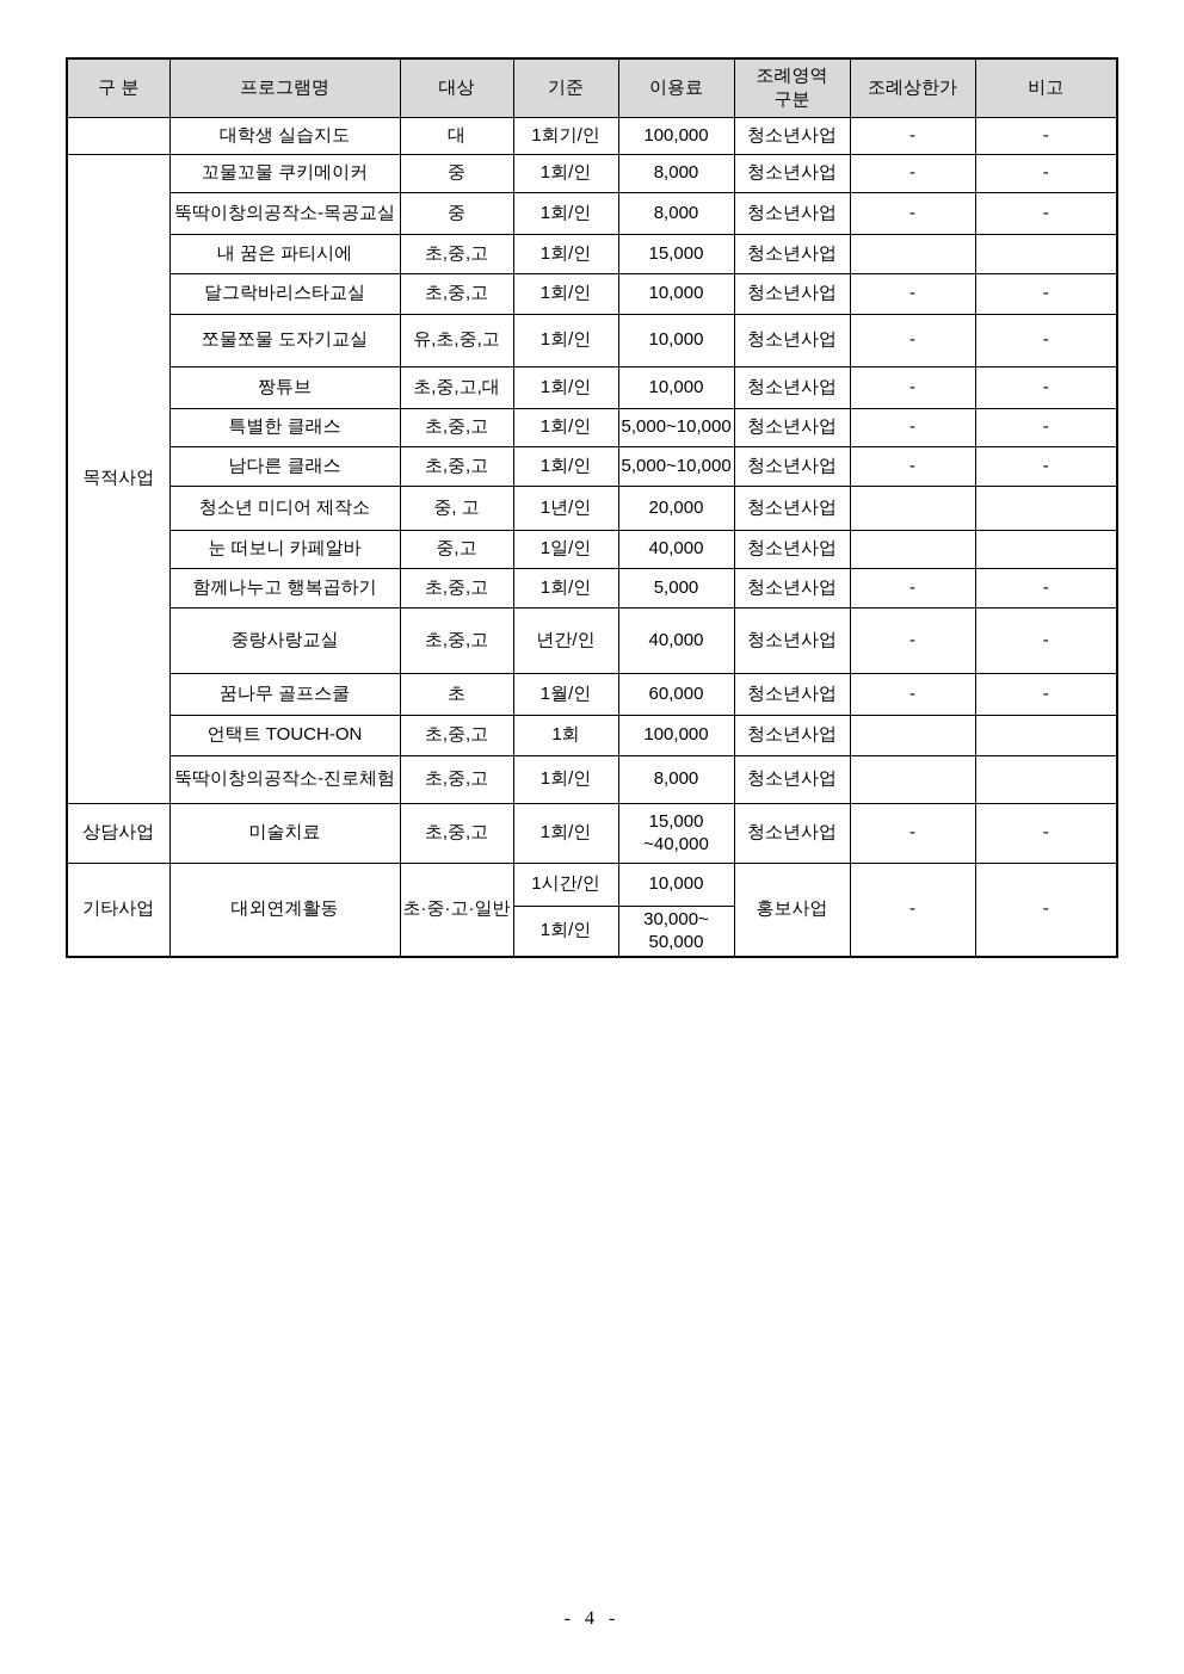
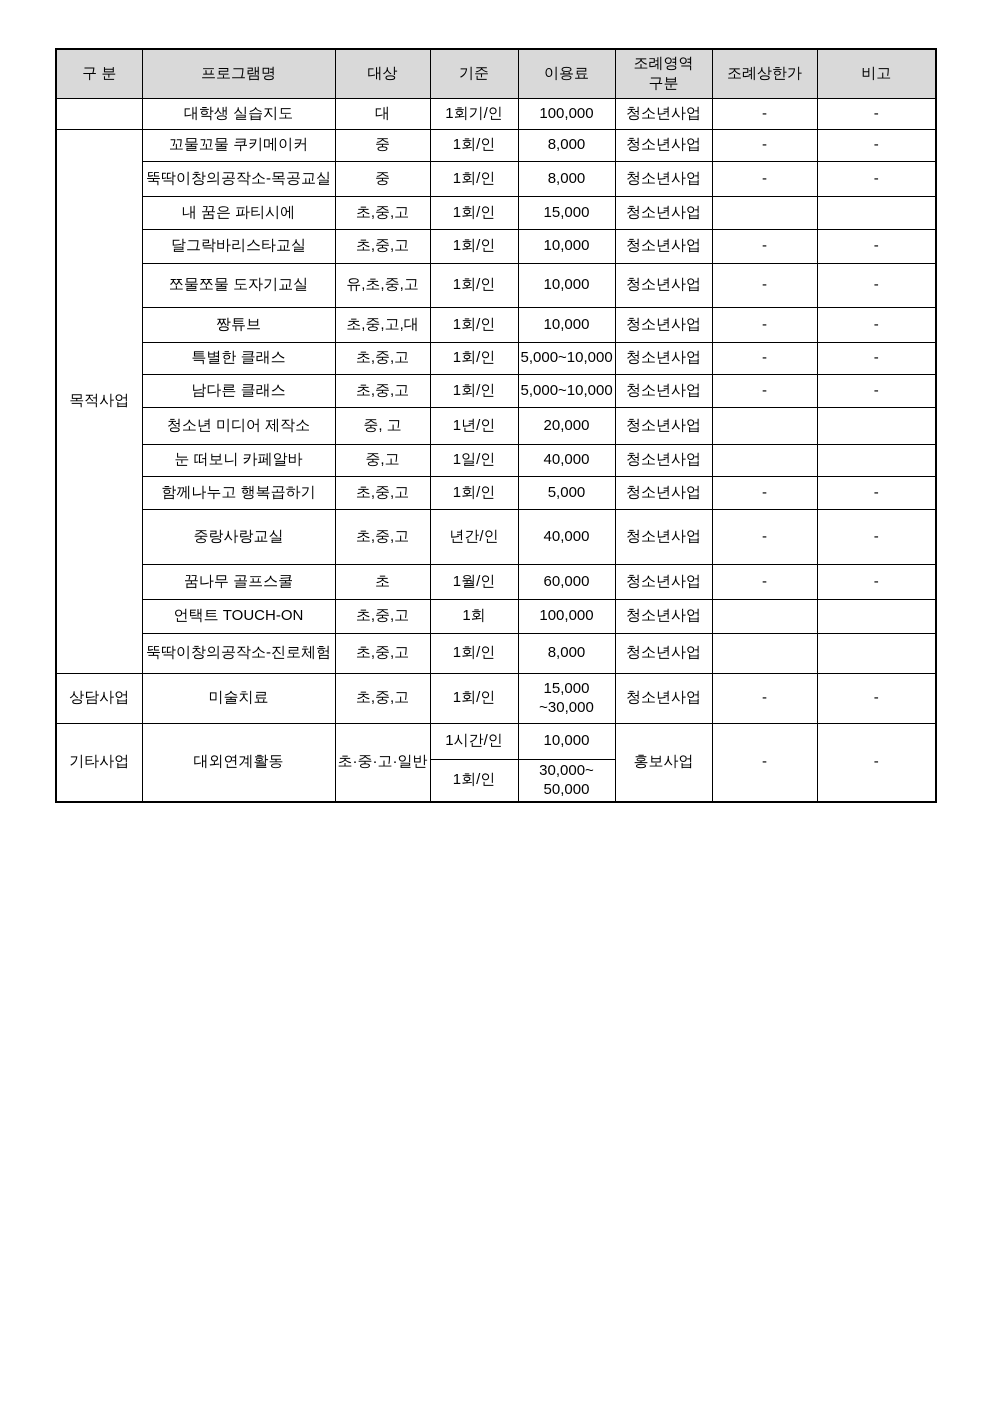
  구 분	프로그램명	대상	기준	이용료	조례영역 구분	조례상한가	비고
  	대학생 실습지도	대	1회기/인	100,000	청소년사업	-	-
  목적사업	꼬물꼬물 쿠키메이커	중	1회/인	8,000	청소년사업	-	-
  뚝딱이창의공작소-목공교실	중	1회/인	8,000	청소년사업	-	-
  내 꿈은 파티시에	초,중,고	1회/인	15,000	청소년사업
  달그락바리스타교실	초,중,고	1회/인	10,000	청소년사업	-	-
  쪼물쪼물 도자기교실	유,초,중,고	1회/인	10,000	청소년사업	-	-
  짱튜브	초,중,고,대	1회/인	10,000	청소년사업	-	-
  특별한 클래스	초,중,고	1회/인	5,000~10,000	청소년사업	-	-
  남다른 클래스	초,중,고	1회/인	5,000~10,000	청소년사업	-	-
  청소년 미디어 제작소	중, 고	1년/인	20,000	청소년사업
  눈 떠보니 카페알바	중,고	1일/인	40,000	청소년사업
  함께나누고 행복곱하기	초,중,고	1회/인	5,000	청소년사업	-	-
  중랑사랑교실	초,중,고	년간/인	40,000	청소년사업	-	-
  꿈나무 골프스쿨	초	1월/인	60,000	청소년사업	-	-
  언택트 TOUCH-ON	초,중,고	1회	100,000	청소년사업
  뚝딱이창의공작소-진로체험	초,중,고	1회/인	8,000	청소년사업
- 상담사업	미술치료	초,중,고	1회/인	15,000 ~40,000	청소년사업	-	-
+ 상담사업	미술치료	초,중,고	1회/인	15,000 ~30,000	청소년사업	-	-
  기타사업	대외연계활동	초·중·고·일반	1시간/인	10,000	홍보사업	-	-
  1회/인	30,000~ 50,000
- - 4 -
